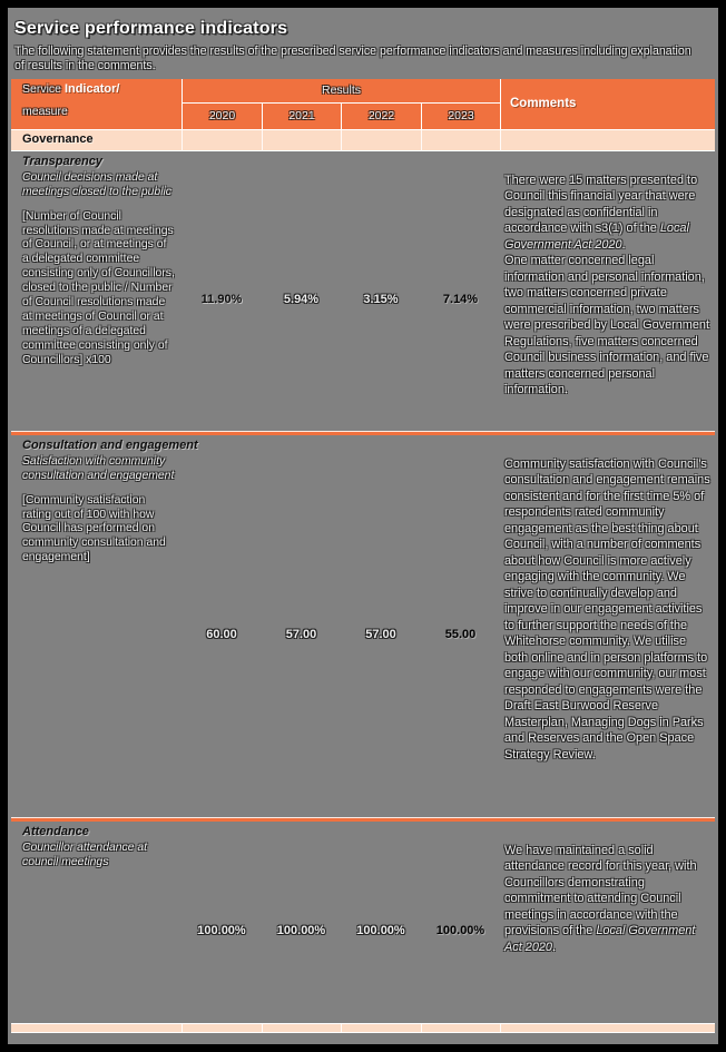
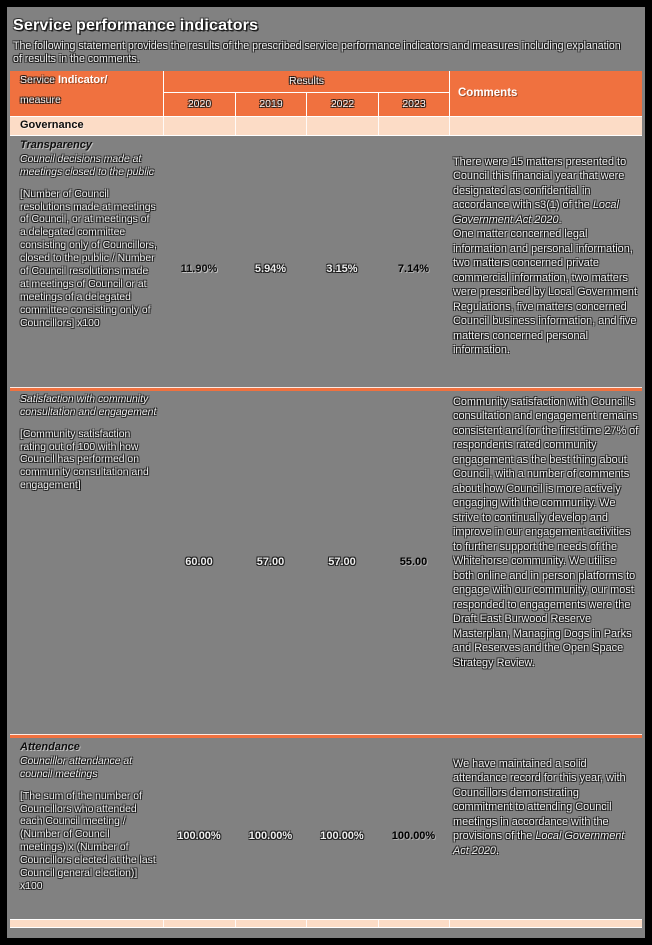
  Service performance indicators
  The following statement provides the results of the prescribed service performance indicators and measures including explanation of results in the comments.
  Service Indicator/
  measure
  Results
  2020
- 2021
+ 2019
  2022
  2023
  Comments
  Governance
  Transparency
  Council decisions made at meetings closed to the public
  [Number of Council resolutions made at meetings of Council, or at meetings of a delegated committee consisting only of Councillors, closed to the public / Number of Council resolutions made at meetings of Council or at meetings of a delegated committee consisting only of Councillors] x100
  11.90%
  5.94%
  3.15%
  7.14%
  There were 15 matters presented to Council this financial year that were designated as confidential in accordance with s3(1) of the Local Government Act 2020.
  One matter concerned legal information and personal information, two matters concerned private commercial information, two matters were prescribed by Local Government Regulations, five matters concerned Council business information, and five matters concerned personal information.
- Consultation and engagement
  Satisfaction with community consultation and engagement
  [Community satisfaction rating out of 100 with how Council has performed on community consultation and engagement]
  60.00
  57.00
  57.00
  55.00
- Community satisfaction with Council's consultation and engagement remains consistent and for the first time 5% of respondents rated community engagement as the best thing about Council, with a number of comments about how Council is more actively engaging with the community. We strive to continually develop and improve in our engagement activities to further support the needs of the Whitehorse community. We utilise both online and in person platforms to engage with our community, our most responded to engagements were the Draft East Burwood Reserve Masterplan, Managing Dogs in Parks and Reserves and the Open Space Strategy Review.
+ Community satisfaction with Council's consultation and engagement remains consistent and for the first time 27% of respondents rated community engagement as the best thing about Council, with a number of comments about how Council is more actively engaging with the community. We strive to continually develop and improve in our engagement activities to further support the needs of the Whitehorse community. We utilise both online and in person platforms to engage with our community, our most responded to engagements were the Draft East Burwood Reserve Masterplan, Managing Dogs in Parks and Reserves and the Open Space Strategy Review.
  Attendance
  Councillor attendance at council meetings
+ [The sum of the number of Councillors who attended each Council meeting / (Number of Council meetings) x (Number of Councillors elected at the last Council general election)] x100
  100.00%
  100.00%
  100.00%
  100.00%
  We have maintained a solid attendance record for this year, with Councillors demonstrating commitment to attending Council meetings in accordance with the provisions of the Local Government Act 2020.
